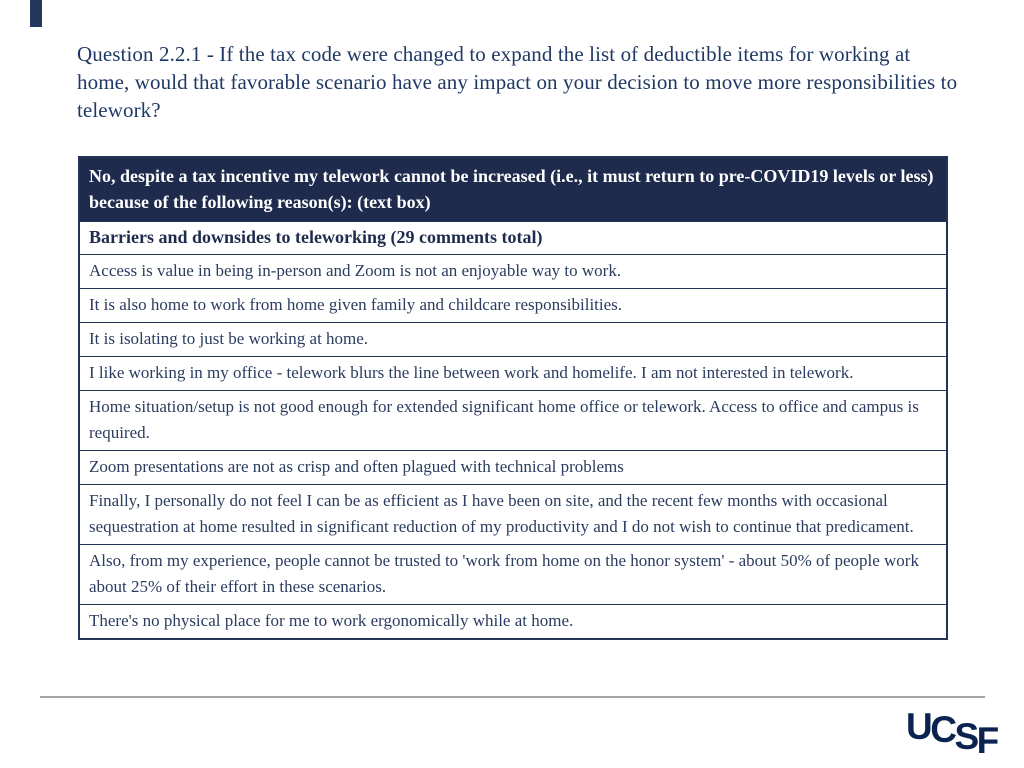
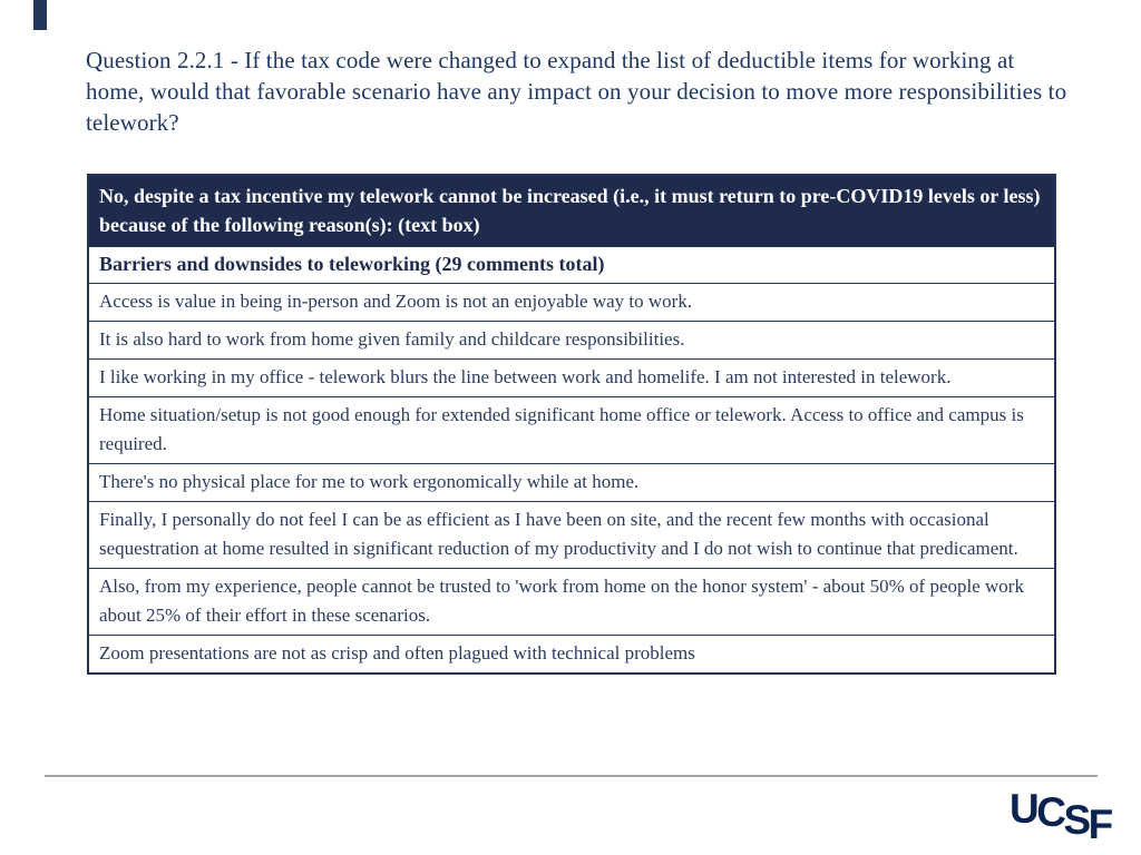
  Question 2.2.1 - If the tax code were changed to expand the list of deductible items for working at home, would that favorable scenario have any impact on your decision to move more responsibilities to telework?
  No, despite a tax incentive my telework cannot be increased (i.e., it must return to pre-COVID19 levels or less) because of the following reason(s): (text box)
  Barriers and downsides to teleworking (29 comments total)
  Access is value in being in-person and Zoom is not an enjoyable way to work.
- It is also home to work from home given family and childcare responsibilities.
+ It is also hard to work from home given family and childcare responsibilities.
- It is isolating to just be working at home.
  I like working in my office - telework blurs the line between work and homelife. I am not interested in telework.
  Home situation/setup is not good enough for extended significant home office or telework. Access to office and campus is required.
- Zoom presentations are not as crisp and often plagued with technical problems
+ There's no physical place for me to work ergonomically while at home.
  Finally, I personally do not feel I can be as efficient as I have been on site, and the recent few months with occasional sequestration at home resulted in significant reduction of my productivity and I do not wish to continue that predicament.
  Also, from my experience, people cannot be trusted to 'work from home on the honor system' - about 50% of people work about 25% of their effort in these scenarios.
- There's no physical place for me to work ergonomically while at home.
+ Zoom presentations are not as crisp and often plagued with technical problems
  UCSF
